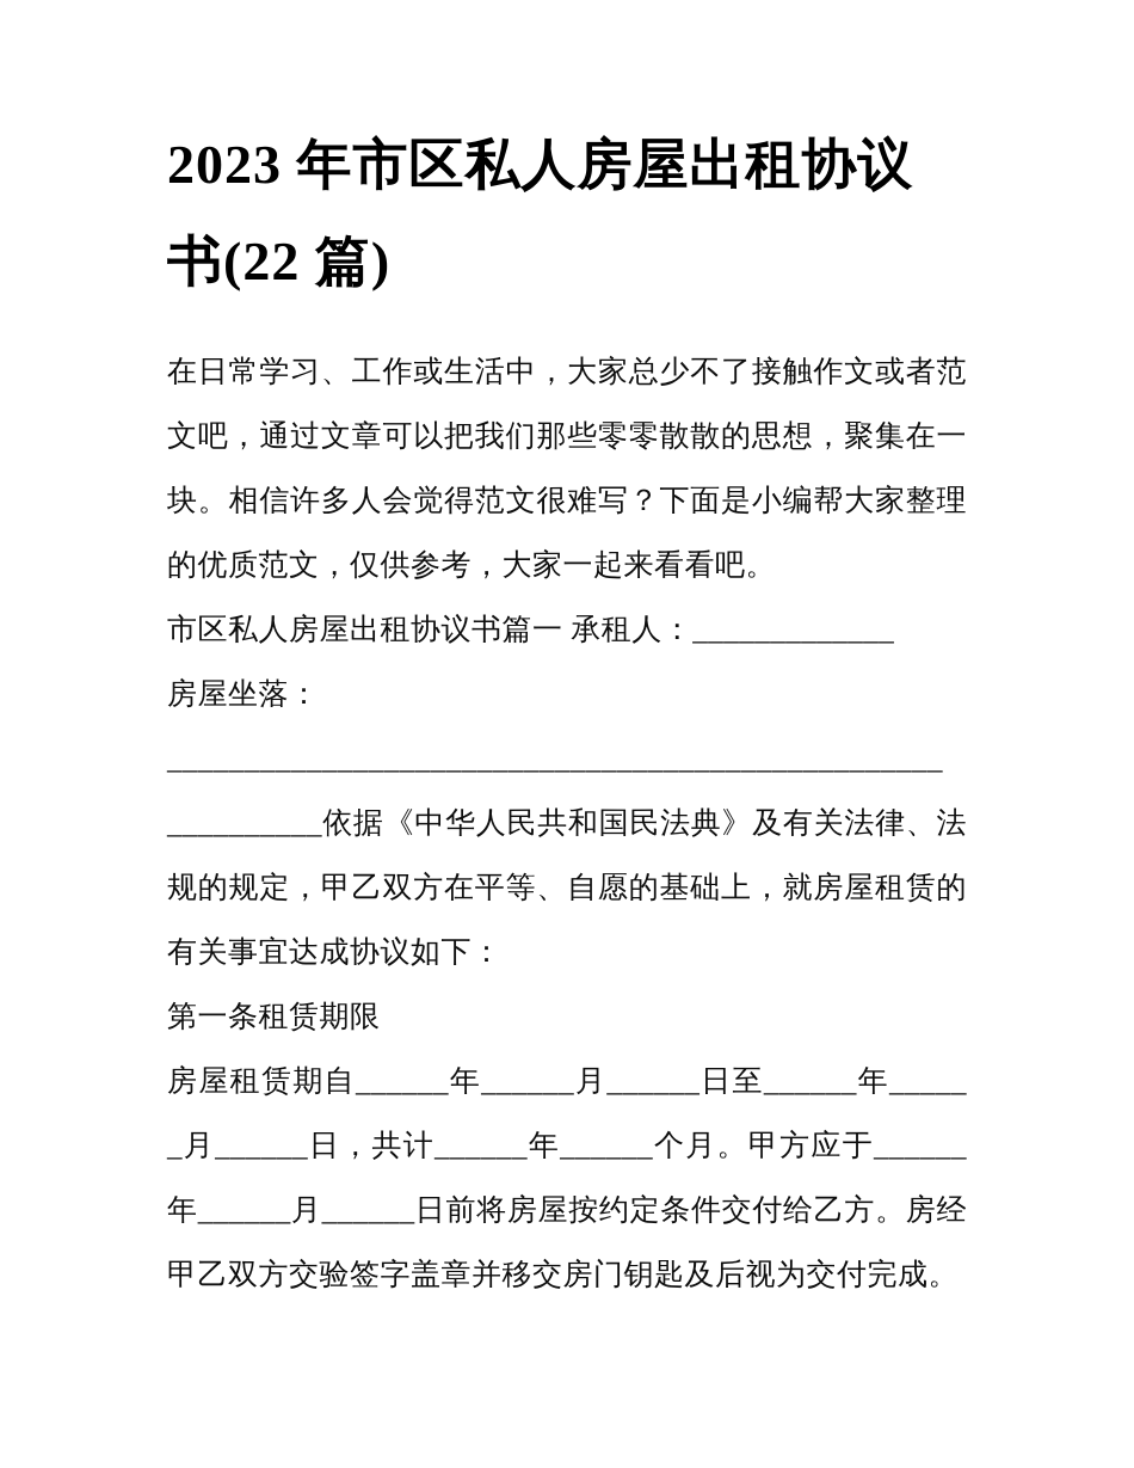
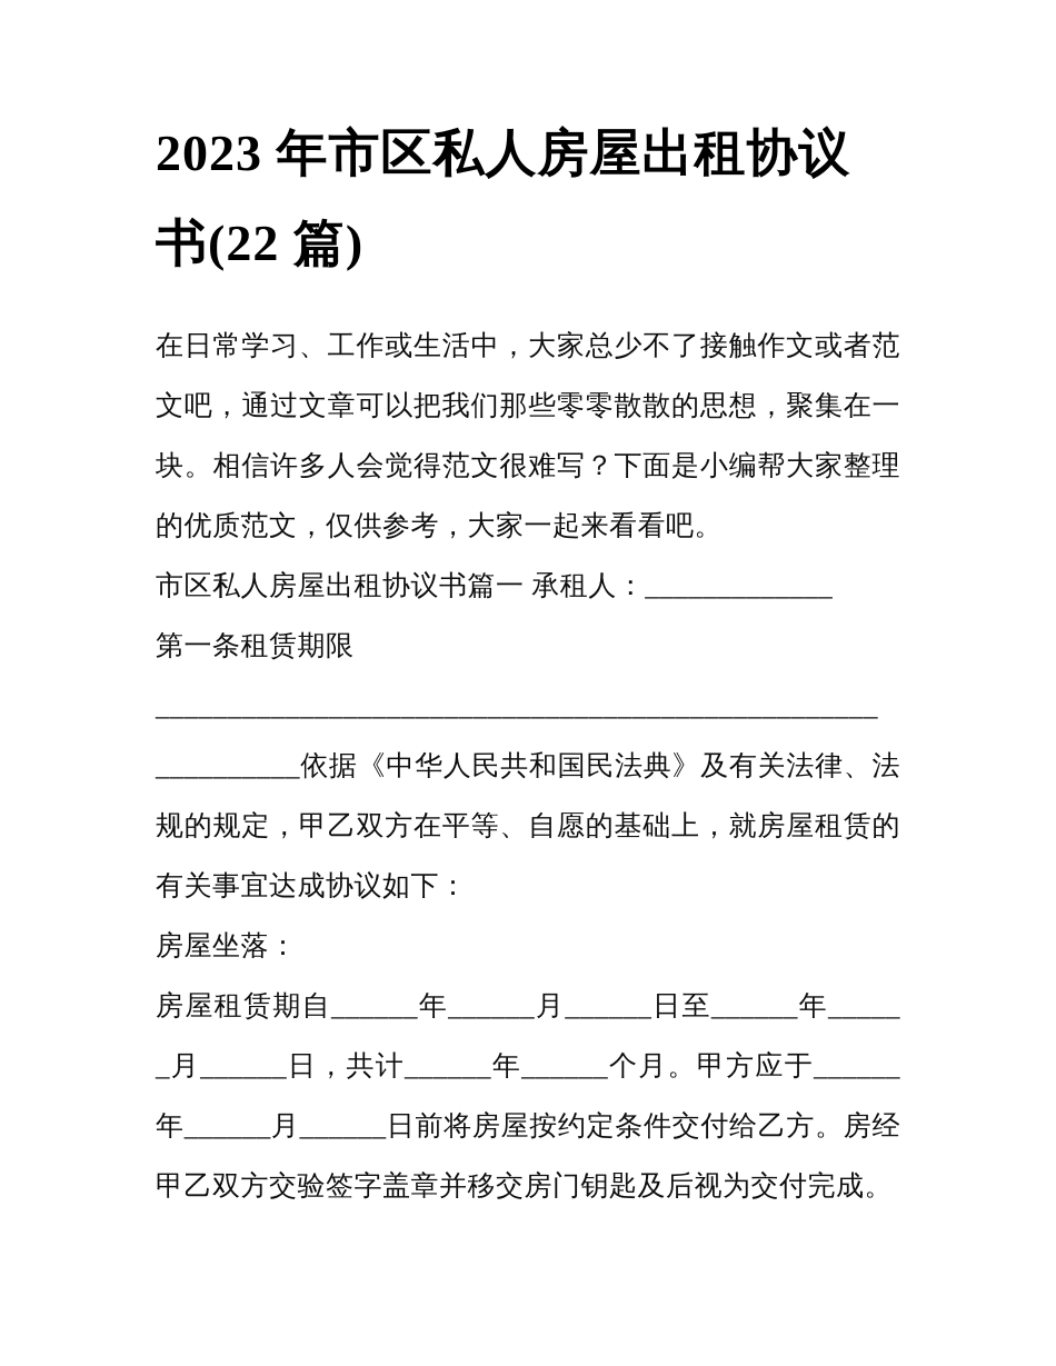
  2023 年市区私人房屋出租协议书(22 篇)
  在日常学习、工作或生活中，大家总少不了接触作文或者范文吧，通过文章可以把我们那些零零散散的思想，聚集在一块。相信许多人会觉得范文很难写？下面是小编帮大家整理的优质范文，仅供参考，大家一起来看看吧。
  市区私人房屋出租协议书篇一 承租人：_____________
- 房屋坐落：
+ 第一条租赁期限
  __________________________________________________
  __________依据《中华人民共和国民法典》及有关法律、法规的规定，甲乙双方在平等、自愿的基础上，就房屋租赁的有关事宜达成协议如下：
- 第一条租赁期限
+ 房屋坐落：
  房屋租赁期自______年______月______日至______年______月______日，共计______年______个月。甲方应于______年______月______日前将房屋按约定条件交付给乙方。房经甲乙双方交验签字盖章并移交房门钥匙及后视为交付完成。
